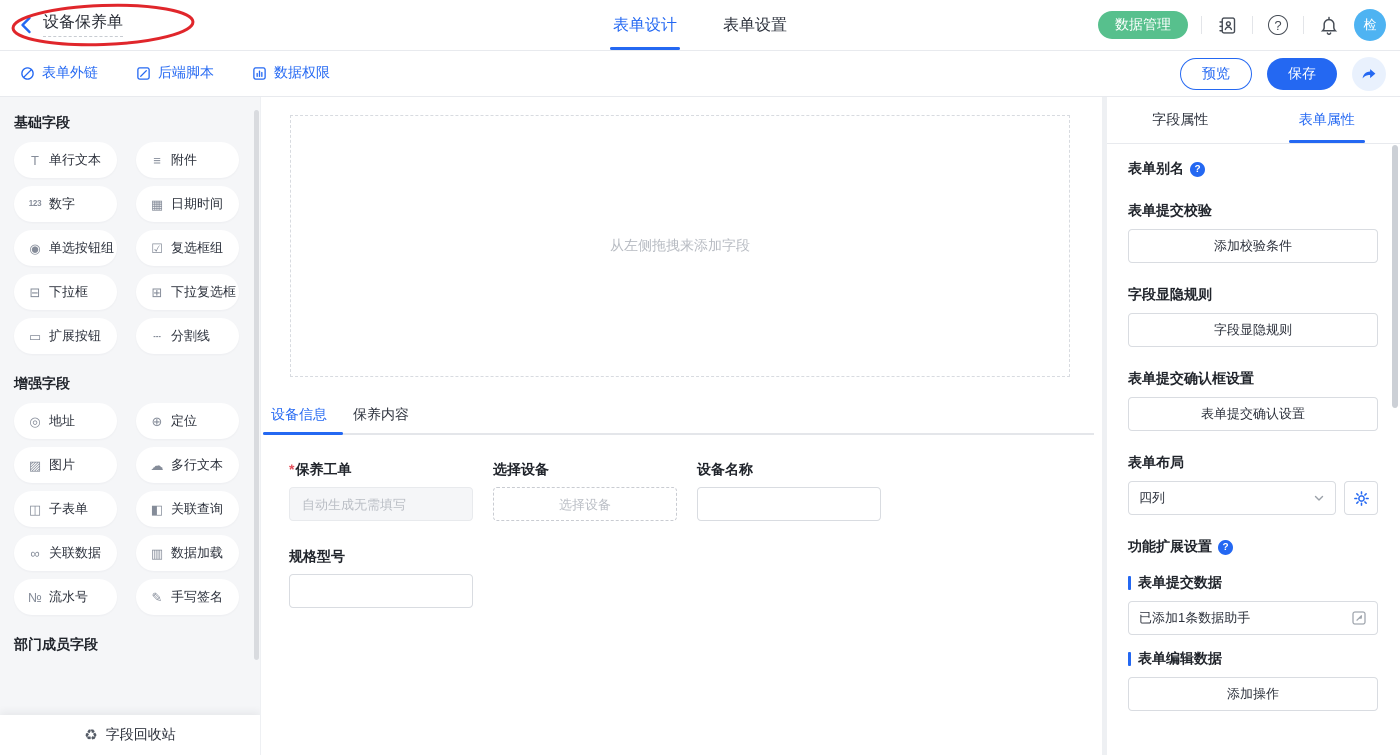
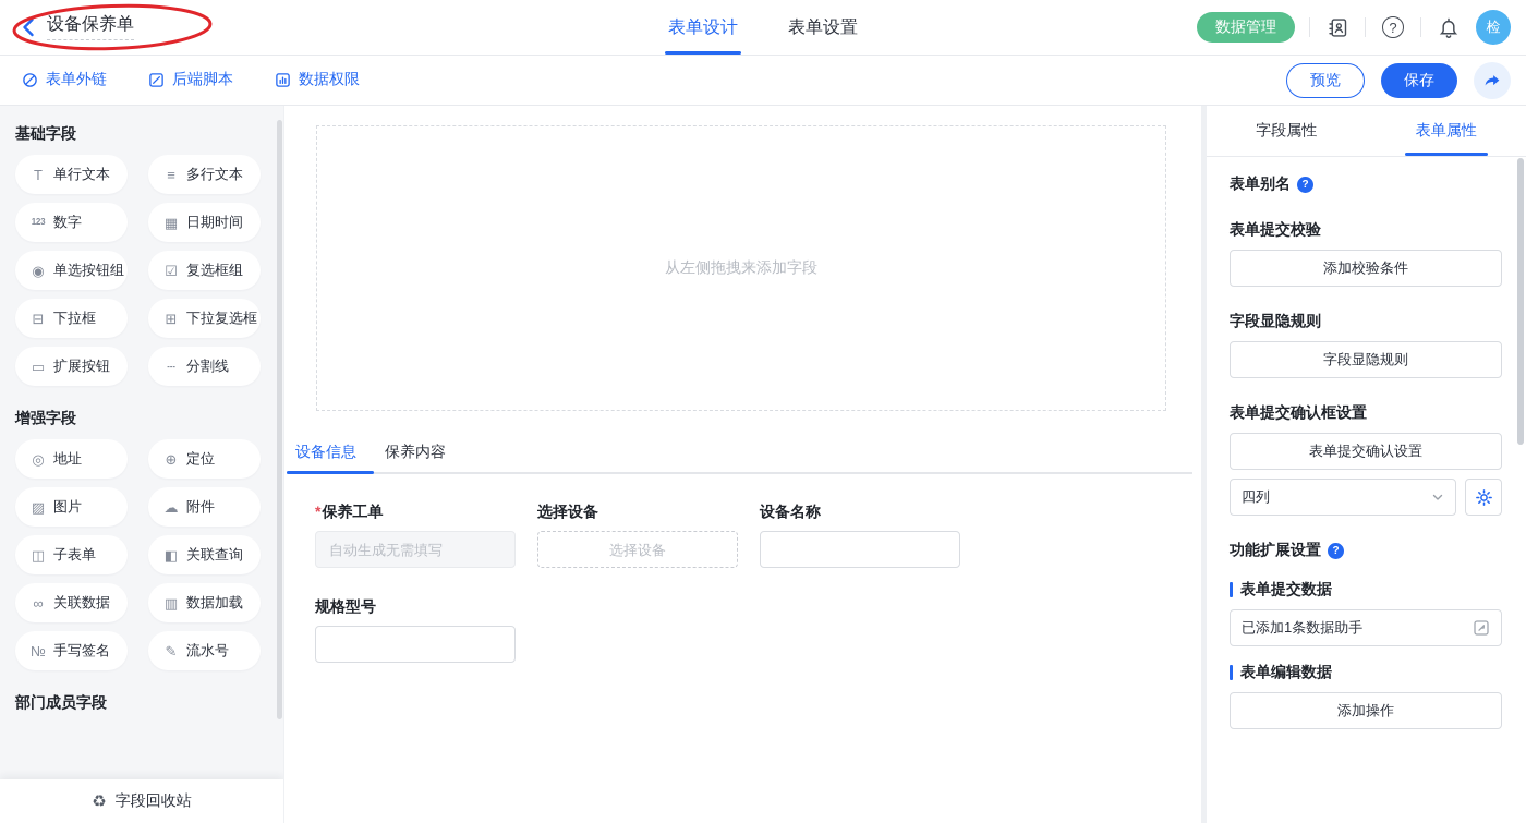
  设备保养单
  表单设计
  表单设置
  数据管理
  ?
  检
  表单外链
  后端脚本
  数据权限
  预览
  保存
  基础字段
  T
  单行文本
  ≡
- 附件
+ 多行文本
  123
  数字
  ▦
  日期时间
  ◉
  单选按钮组
  ☑
  复选框组
  ⊟
  下拉框
  ⊞
  下拉复选框
  ▭
  扩展按钮
  ┄
  分割线
  增强字段
  ◎
  地址
  ⊕
  定位
  ▨
  图片
  ☁
- 多行文本
+ 附件
  ◫
  子表单
  ◧
  关联查询
  ∞
  关联数据
  ▥
  数据加载
  №
- 流水号
+ 手写签名
  ✎
- 手写签名
+ 流水号
  部门成员字段
  ♻
  字段回收站
  从左侧拖拽来添加字段
  设备信息
  保养内容
  *保养工单
  自动生成无需填写
  选择设备
  选择设备
  设备名称
  规格型号
  字段属性
  表单属性
  表单别名
  ?
  表单提交校验
  添加校验条件
  字段显隐规则
  字段显隐规则
  表单提交确认框设置
  表单提交确认设置
- 表单布局
  四列
  功能扩展设置
  ?
  表单提交数据
  已添加1条数据助手
  表单编辑数据
  添加操作
